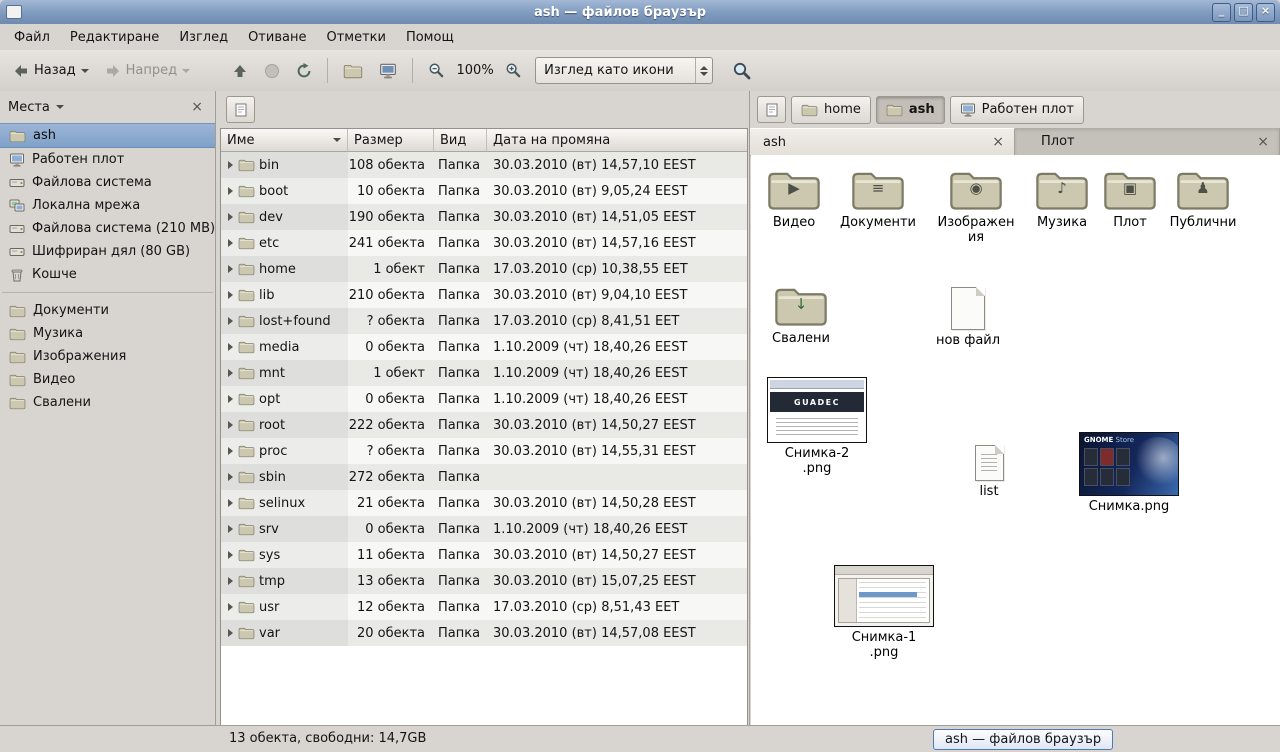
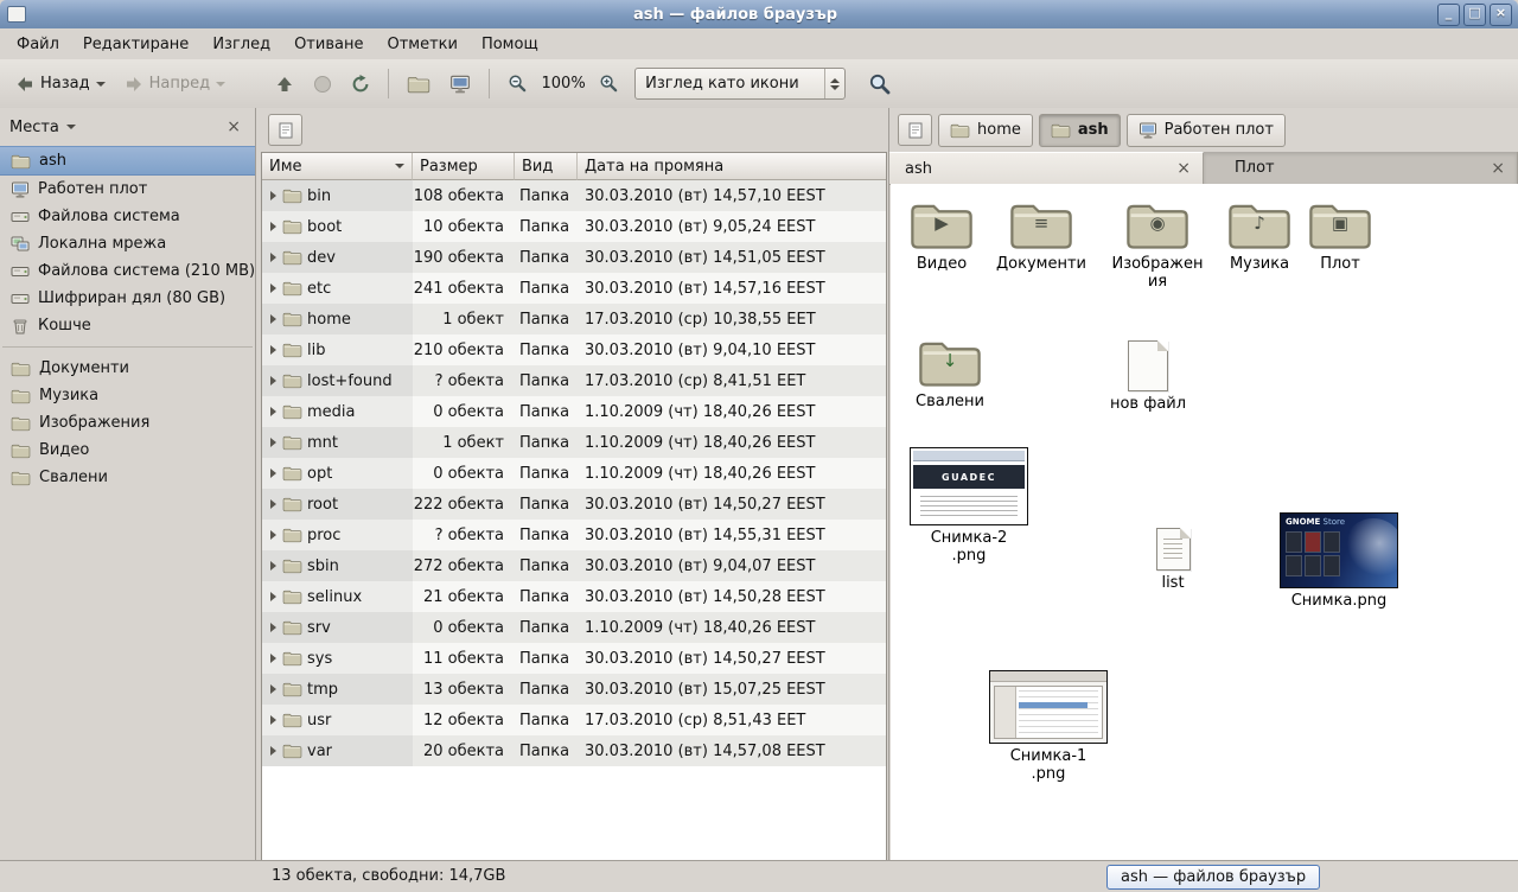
  ash — файлов браузър
  _
  □
  ×
  Файл
  Редактиране
  Изглед
  Отиване
  Отметки
  Помощ
  Назад
  Напред
  100%
  Изглед като икони
  Места
  ×
  ash
  Работен плот
  Файлова система
  Локална мрежа
  Файлова система (210 MB)
  Шифриран дял (80 GB)
  Кошче
  Документи
  Музика
  Изображения
  Видео
  Свалени
  Име
  Размер
  Вид
  Дата на промяна
  bin
  108 обекта
  Папка
  30.03.2010 (вт) 14,57,10 EEST
  boot
  10 обекта
  Папка
  30.03.2010 (вт) 9,05,24 EEST
  dev
  190 обекта
  Папка
  30.03.2010 (вт) 14,51,05 EEST
  etc
  241 обекта
  Папка
  30.03.2010 (вт) 14,57,16 EEST
  home
  1 обект
  Папка
  17.03.2010 (ср) 10,38,55 EET
  lib
  210 обекта
  Папка
  30.03.2010 (вт) 9,04,10 EEST
  lost+found
  ? обекта
  Папка
  17.03.2010 (ср) 8,41,51 EET
  media
  0 обекта
  Папка
  1.10.2009 (чт) 18,40,26 EEST
  mnt
  1 обект
  Папка
  1.10.2009 (чт) 18,40,26 EEST
  opt
  0 обекта
  Папка
  1.10.2009 (чт) 18,40,26 EEST
  root
  222 обекта
  Папка
  30.03.2010 (вт) 14,50,27 EEST
  proc
  ? обекта
  Папка
  30.03.2010 (вт) 14,55,31 EEST
  sbin
  272 обекта
  Папка
+ 30.03.2010 (вт) 9,04,07 EEST
  selinux
  21 обекта
  Папка
  30.03.2010 (вт) 14,50,28 EEST
  srv
  0 обекта
  Папка
  1.10.2009 (чт) 18,40,26 EEST
  sys
  11 обекта
  Папка
  30.03.2010 (вт) 14,50,27 EEST
  tmp
  13 обекта
  Папка
  30.03.2010 (вт) 15,07,25 EEST
  usr
  12 обекта
  Папка
  17.03.2010 (ср) 8,51,43 EET
  var
  20 обекта
  Папка
  30.03.2010 (вт) 14,57,08 EEST
  home
  ash
  Работен плот
  ash
  ×
  Плот
  ×
  ▶
  Видео
  ≡
  Документи
  ◉
  Изображения
  ♪
  Музика
  ▣
  Плот
- ♟
- Публични
  ↓
  Свалени
  нов файл
  GUADEC
  Снимка-2.png
  list
  GNOME Store
  Снимка.png
  Снимка-1.png
  13 обекта, свободни: 14,7GB
  ash — файлов браузър
